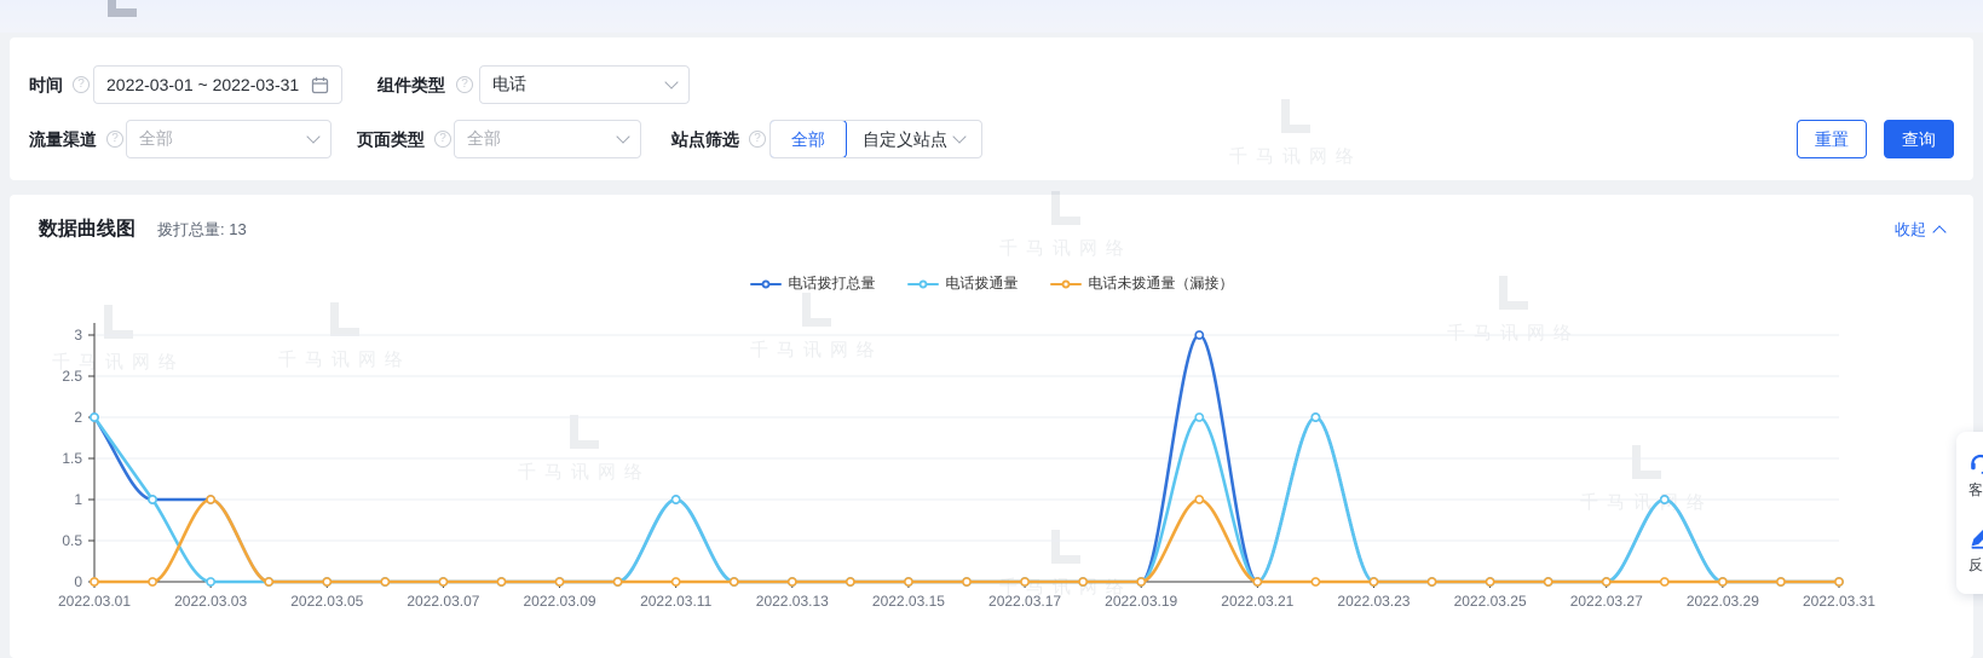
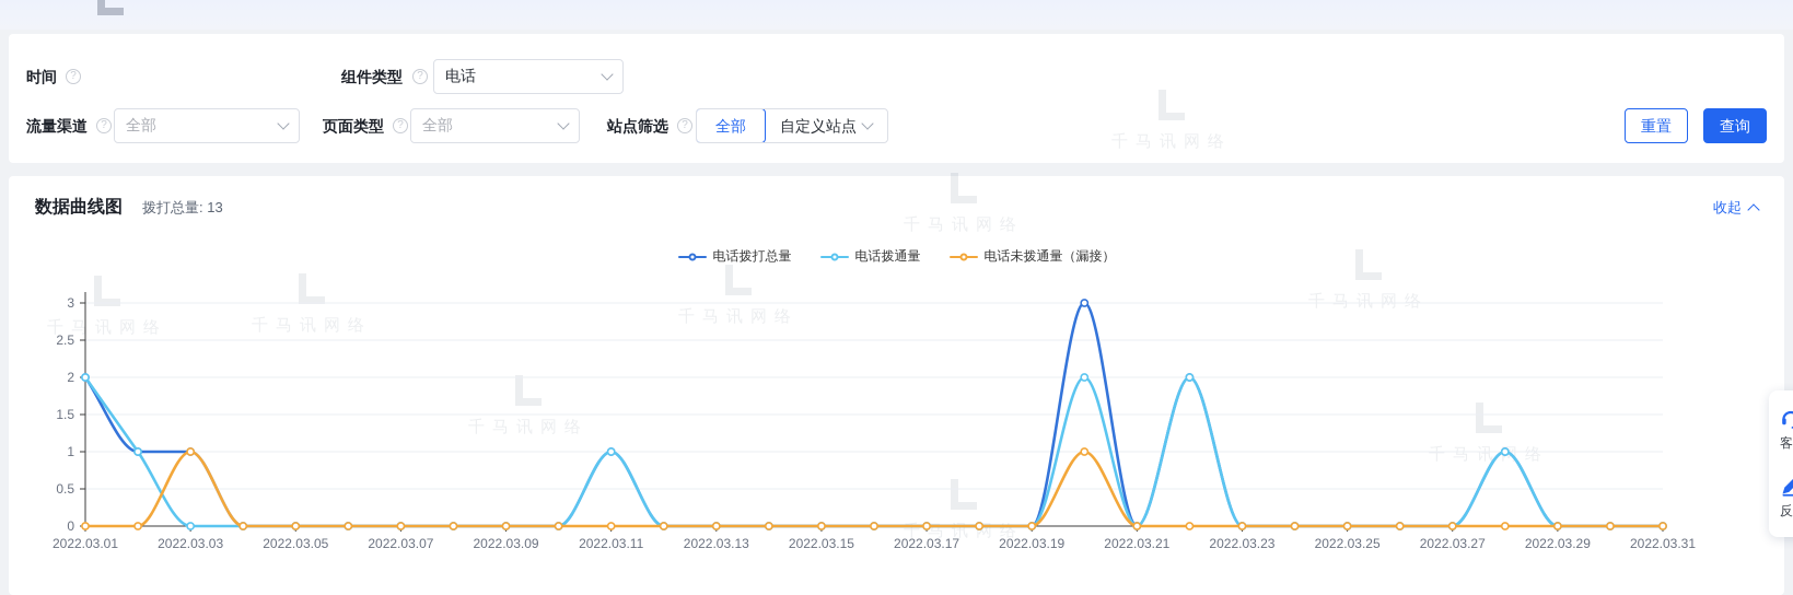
  时间
- 2022-03-01 ~ 2022-03-31
  组件类型
  电话
  流量渠道
  全部
  页面类型
  全部
  站点筛选
  全部
  自定义站点
  重置
  查询
  数据曲线图
  拨打总量: 13
  收起
  电话拨打总量
  电话拨通量
  电话未拨通量（漏接）
  0
  0.5
  1
  1.5
  2
  2.5
  3
  2022.03.01
  2022.03.03
  2022.03.05
  2022.03.07
  2022.03.09
  2022.03.11
  2022.03.13
  2022.03.15
  2022.03.17
  2022.03.19
  2022.03.21
  2022.03.23
  2022.03.25
  2022.03.27
  2022.03.29
  2022.03.31
  千马讯网络
  千马讯络
  千马讯网络
